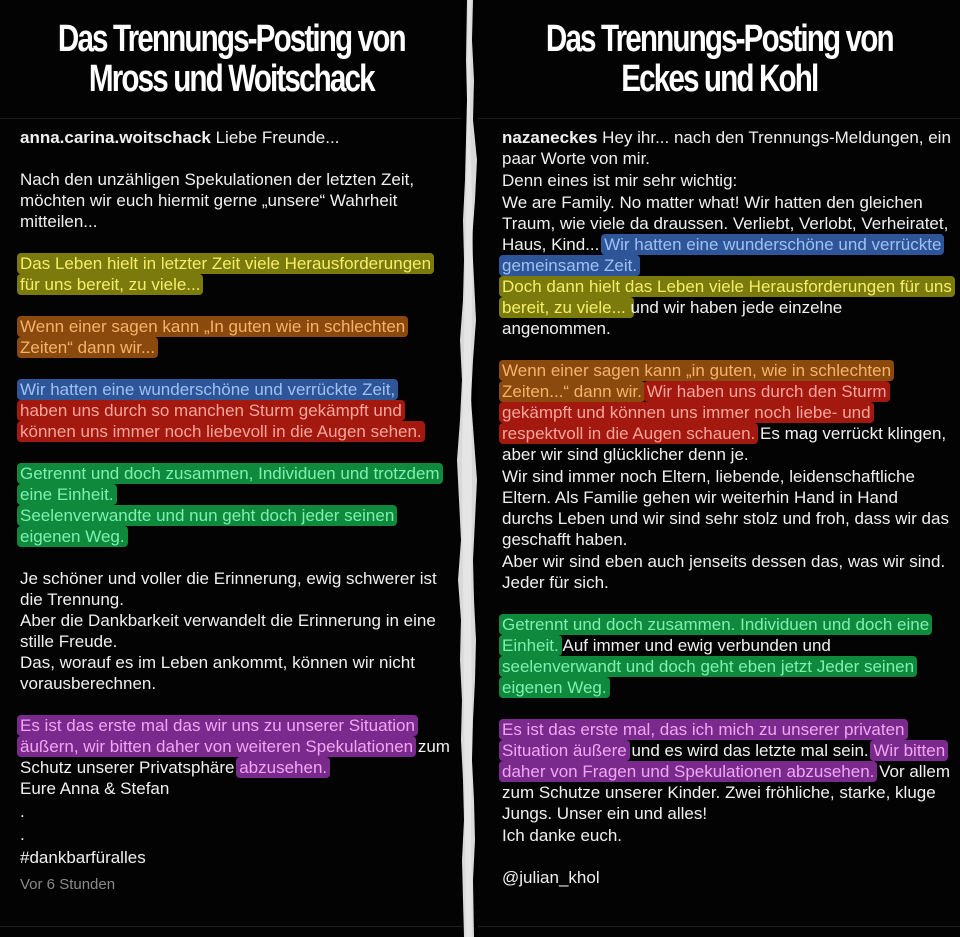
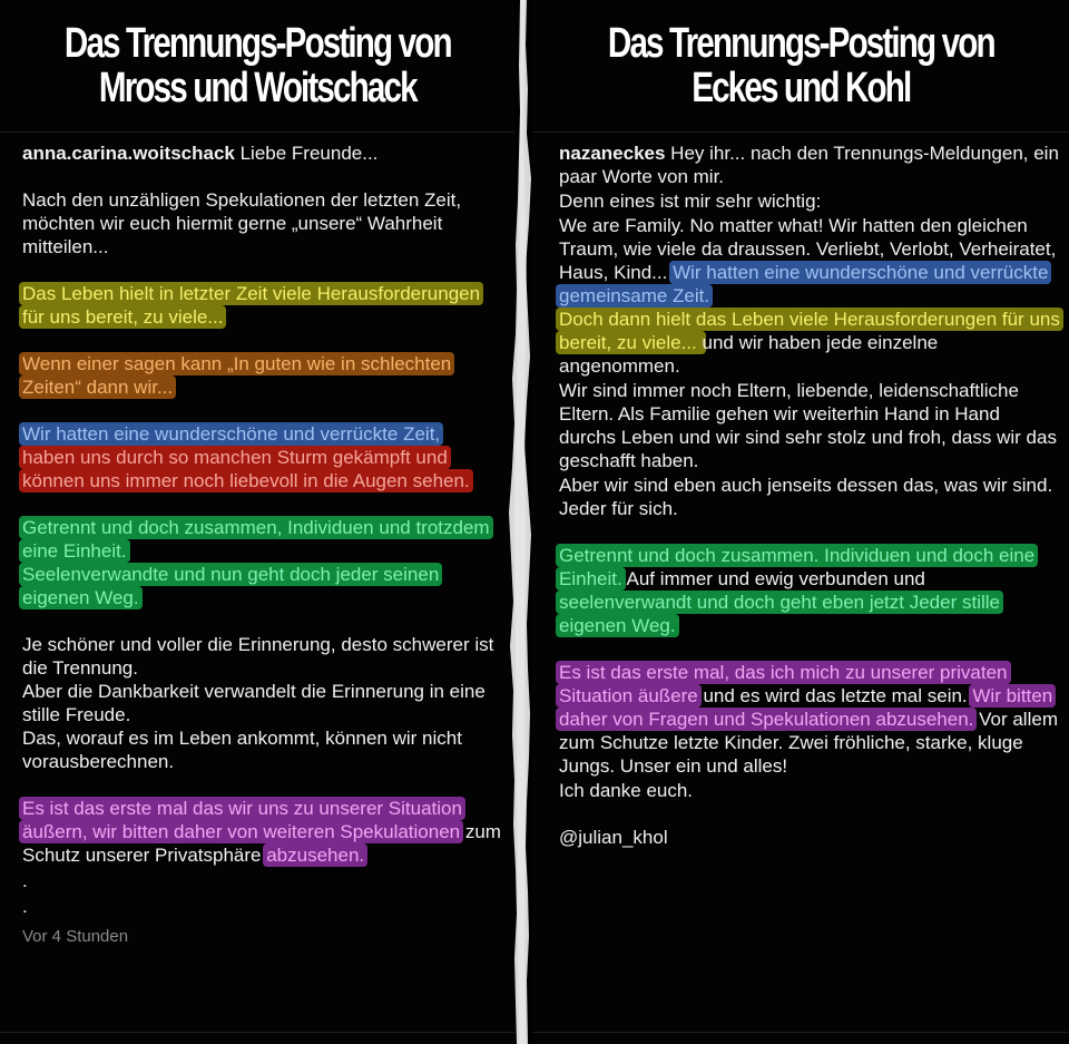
  Das Trennungs-Posting von
  Mross und Woitschack
  anna.carina.woitschack Liebe Freunde...
  Nach den unzähligen Spekulationen der letzten Zeit, möchten wir euch hiermit gerne „unsere“ Wahrheit mitteilen...
  Das Leben hielt in letzter Zeit viele Herausforderungen für uns bereit, zu viele...
  Wenn einer sagen kann „In guten wie in schlechten Zeiten“ dann wir...
  Wir hatten eine wunderschöne und verrückte Zeit,
  haben uns durch so manchen Sturm gekämpft und können uns immer noch liebevoll in die Augen sehen.
  Getrennt und doch zusammen, Individuen und trotzdem eine Einheit.
  Seelenverwandte und nun geht doch jeder seinen eigenen Weg.
- Je schöner und voller die Erinnerung, ewig schwerer ist die Trennung.
+ Je schöner und voller die Erinnerung, desto schwerer ist die Trennung.
  Aber die Dankbarkeit verwandelt die Erinnerung in eine stille Freude.
  Das, worauf es im Leben ankommt, können wir nicht vorausberechnen.
  Es ist das erste mal das wir uns zu unserer Situation äußern, wir bitten daher von weiteren Spekulationen zum Schutz unserer Privatsphäre abzusehen.
- Eure Anna & Stefan
  .
  .
- #dankbarfüralles
- Vor 6 Stunden
+ Vor 4 Stunden
  Das Trennungs-Posting von
  Eckes und Kohl
  nazaneckes Hey ihr... nach den Trennungs-Meldungen, ein paar Worte von mir.
  Denn eines ist mir sehr wichtig:
  We are Family. No matter what! Wir hatten den gleichen Traum, wie viele da draussen. Verliebt, Verlobt, Verheiratet, Haus, Kind... Wir hatten eine wunderschöne und verrückte gemeinsame Zeit.
  Doch dann hielt das Leben viele Herausforderungen für uns bereit, zu viele... und wir haben jede einzelne angenommen.
- Wenn einer sagen kann „in guten, wie in schlechten Zeiten...“ dann wir. Wir haben uns durch den Sturm gekämpft und können uns immer noch liebe- und respektvoll in die Augen schauen. Es mag verrückt klingen, aber wir sind glücklicher denn je.
  Wir sind immer noch Eltern, liebende, leidenschaftliche Eltern. Als Familie gehen wir weiterhin Hand in Hand durchs Leben und wir sind sehr stolz und froh, dass wir das geschafft haben.
  Aber wir sind eben auch jenseits dessen das, was wir sind. Jeder für sich.
- Getrennt und doch zusammen. Individuen und doch eine Einheit. Auf immer und ewig verbunden und seelenverwandt und doch geht eben jetzt Jeder seinen eigenen Weg.
+ Getrennt und doch zusammen. Individuen und doch eine Einheit. Auf immer und ewig verbunden und seelenverwandt und doch geht eben jetzt Jeder stille eigenen Weg.
- Es ist das erste mal, das ich mich zu unserer privaten Situation äußere und es wird das letzte mal sein. Wir bitten daher von Fragen und Spekulationen abzusehen. Vor allem zum Schutze unserer Kinder. Zwei fröhliche, starke, kluge Jungs. Unser ein und alles!
+ Es ist das erste mal, das ich mich zu unserer privaten Situation äußere und es wird das letzte mal sein. Wir bitten daher von Fragen und Spekulationen abzusehen. Vor allem zum Schutze letzte Kinder. Zwei fröhliche, starke, kluge Jungs. Unser ein und alles!
  Ich danke euch.
  @julian_khol
